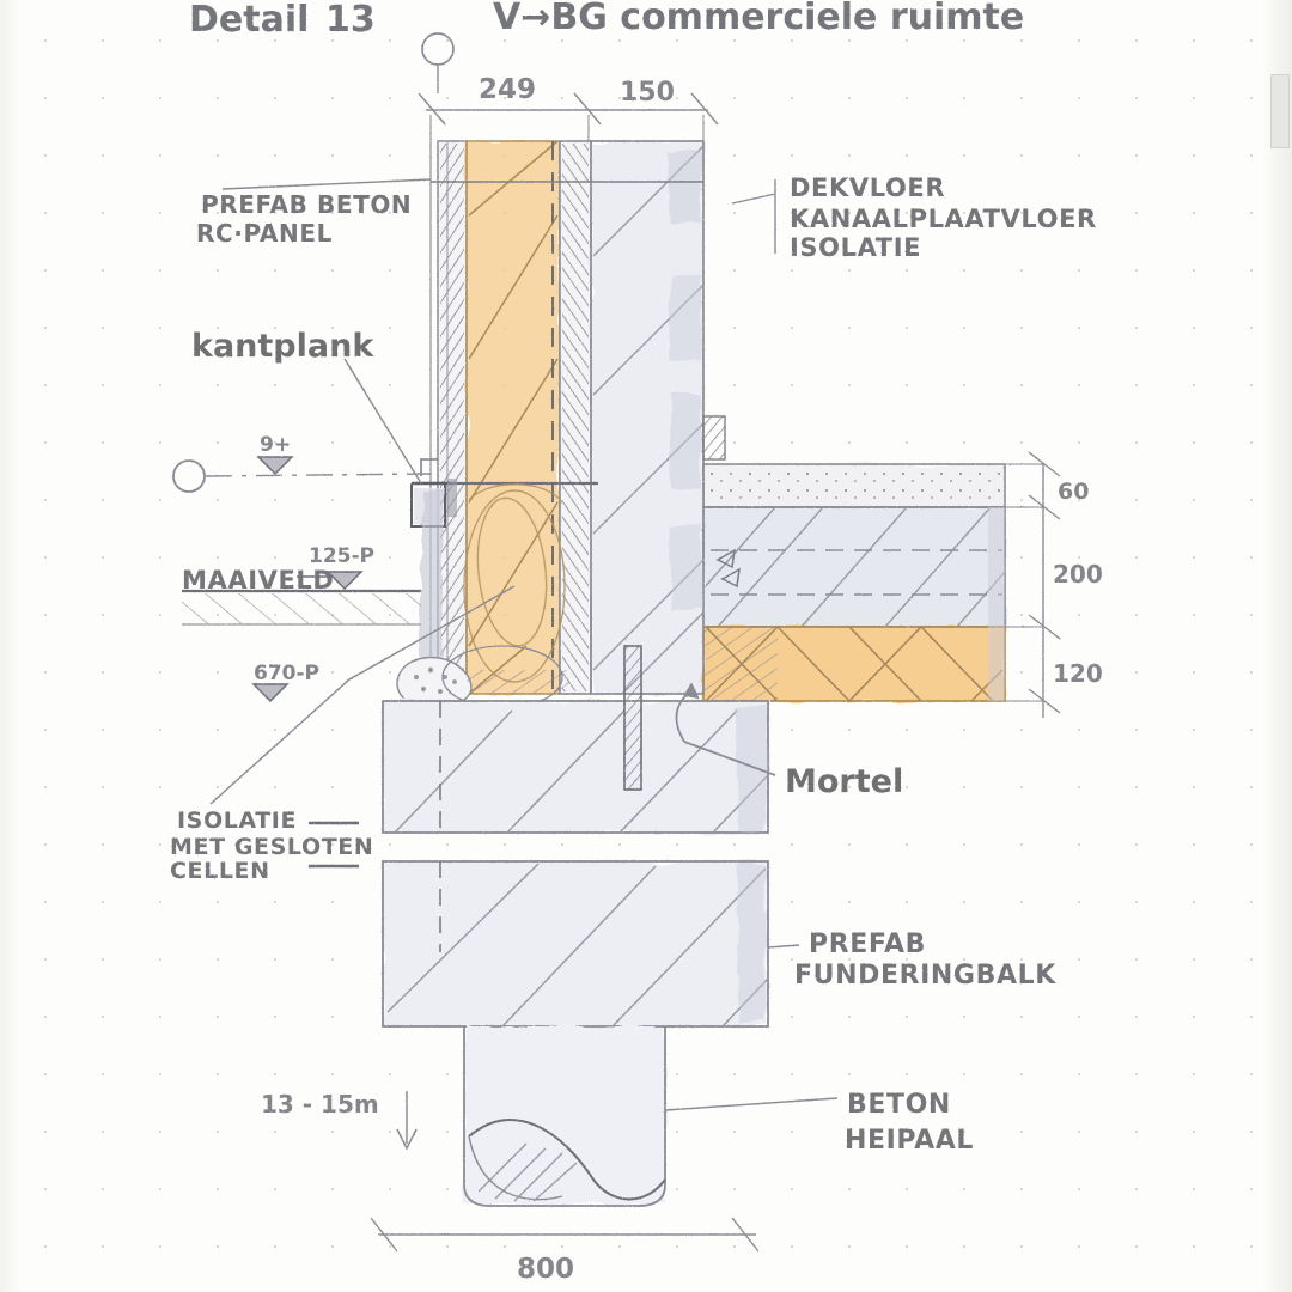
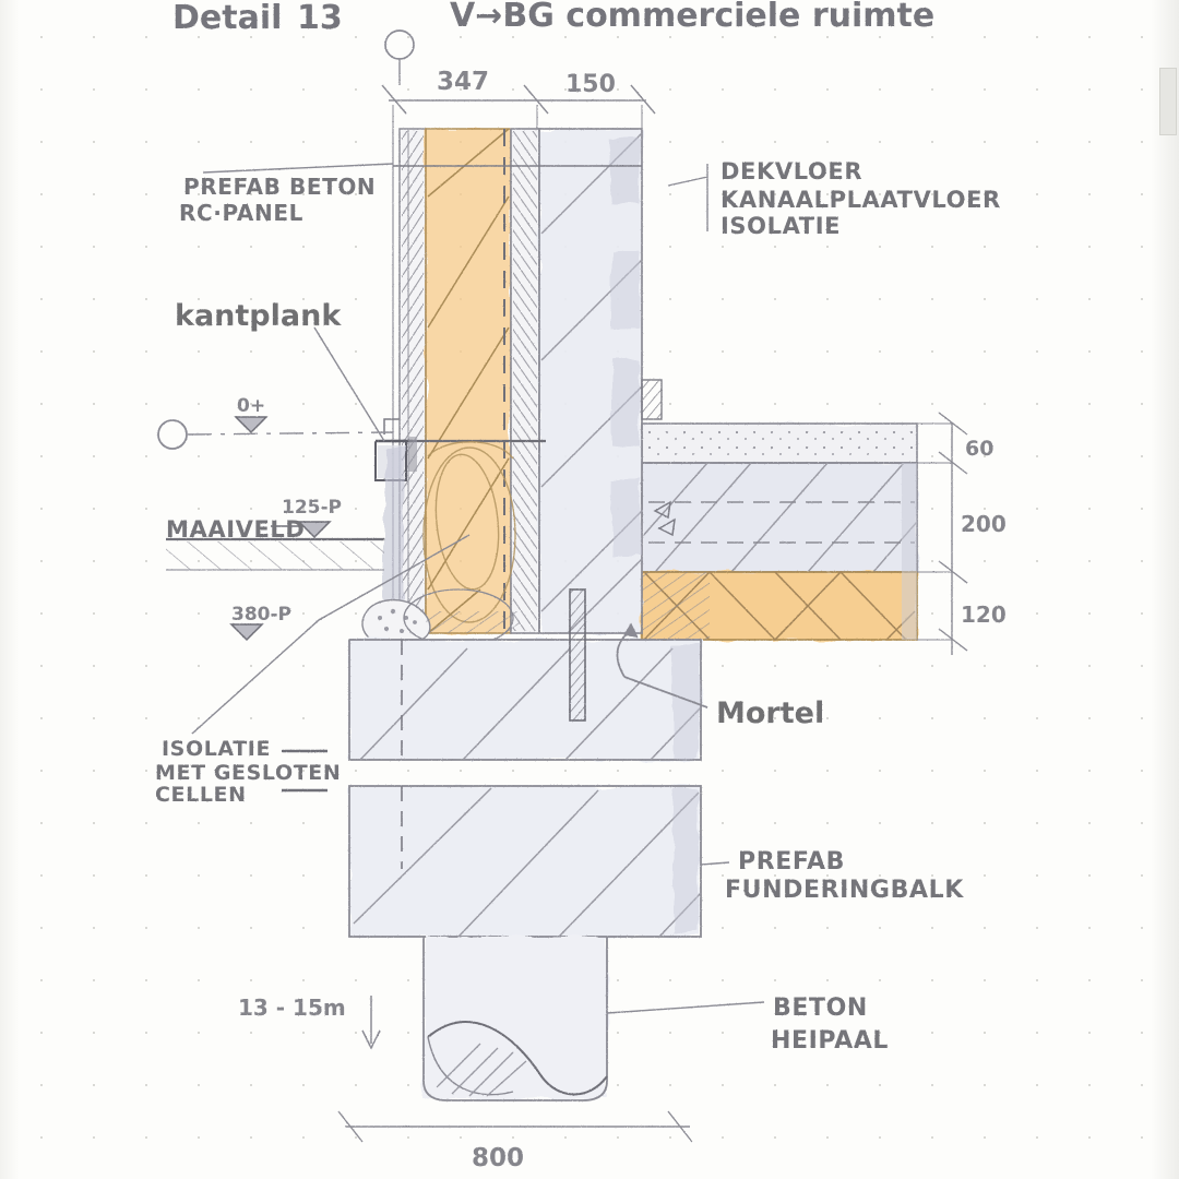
- 249
+ 347
  150
  60
  200
  120
  800
- 9+
+ 0+
  125-P
  MAAIVELD
- 670-P
+ 380-P
  Detail
  13
  V→BG commerciele ruimte
  PREFAB BETON
  RC·PANEL
  kantplank
  DEKVLOER
  KANAALPLAATVLOER
  ISOLATIE
  ISOLATIE
  MET GESLOTEN
  CELLEN
  Mortel
  PREFAB
  FUNDERINGBALK
  BETON
  HEIPAAL
  13 - 15m
